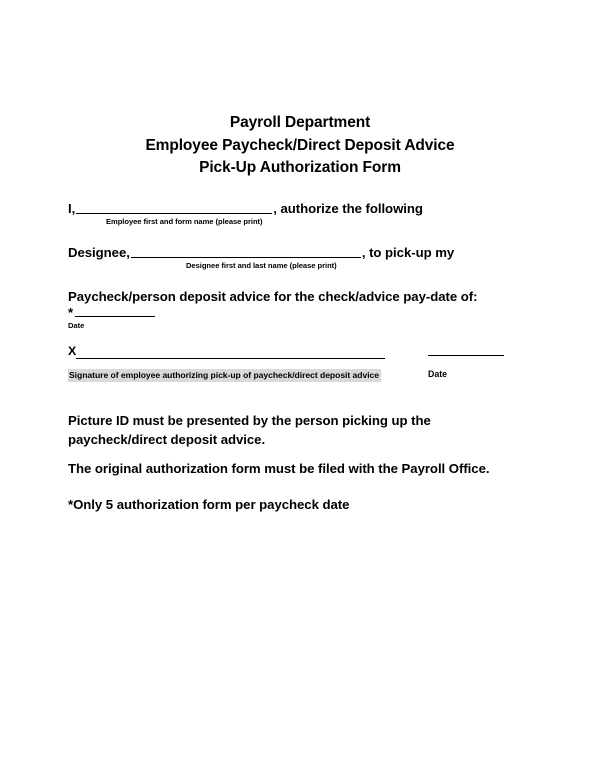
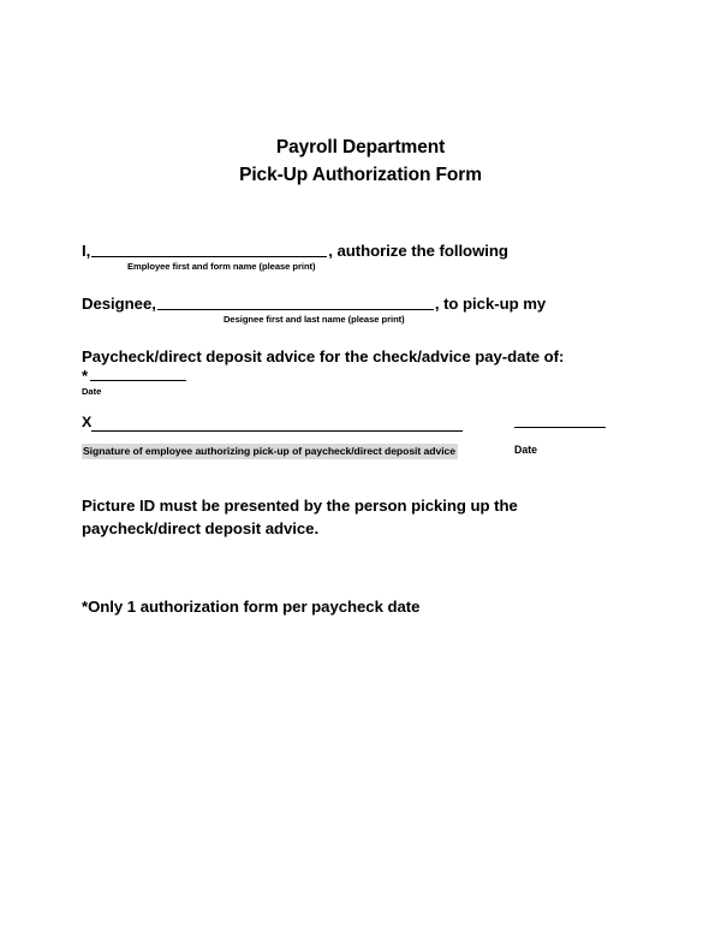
  Payroll Department
- Employee Paycheck/Direct Deposit Advice
  Pick-Up Authorization Form
  I, , authorize the following
  Employee first and form name (please print)
  Designee, , to pick-up my
  Designee first and last name (please print)
- Paycheck/person deposit advice for the check/advice pay-date of:
+ Paycheck/direct deposit advice for the check/advice pay-date of:
  *
  Date
  X
  Signature of employee authorizing pick-up of paycheck/direct deposit advice
  Date
  Picture ID must be presented by the person picking up the paycheck/direct deposit advice.
- The original authorization form must be filed with the Payroll Office.
- *Only 5 authorization form per paycheck date
+ *Only 1 authorization form per paycheck date
